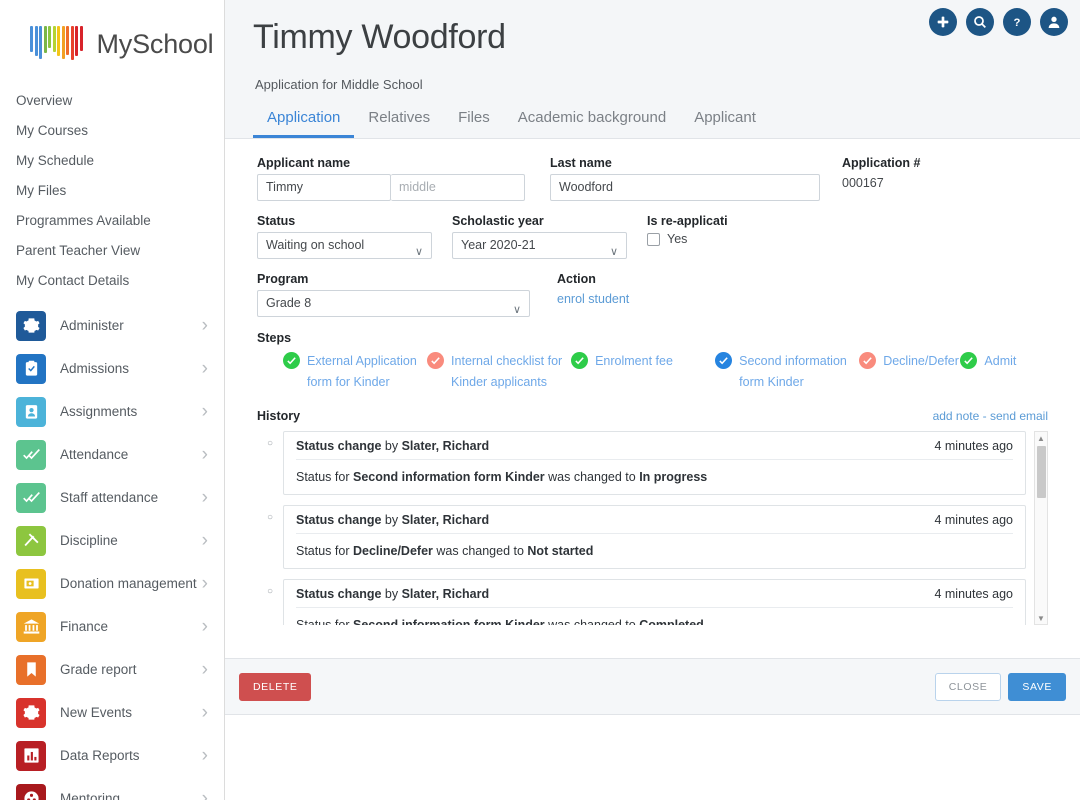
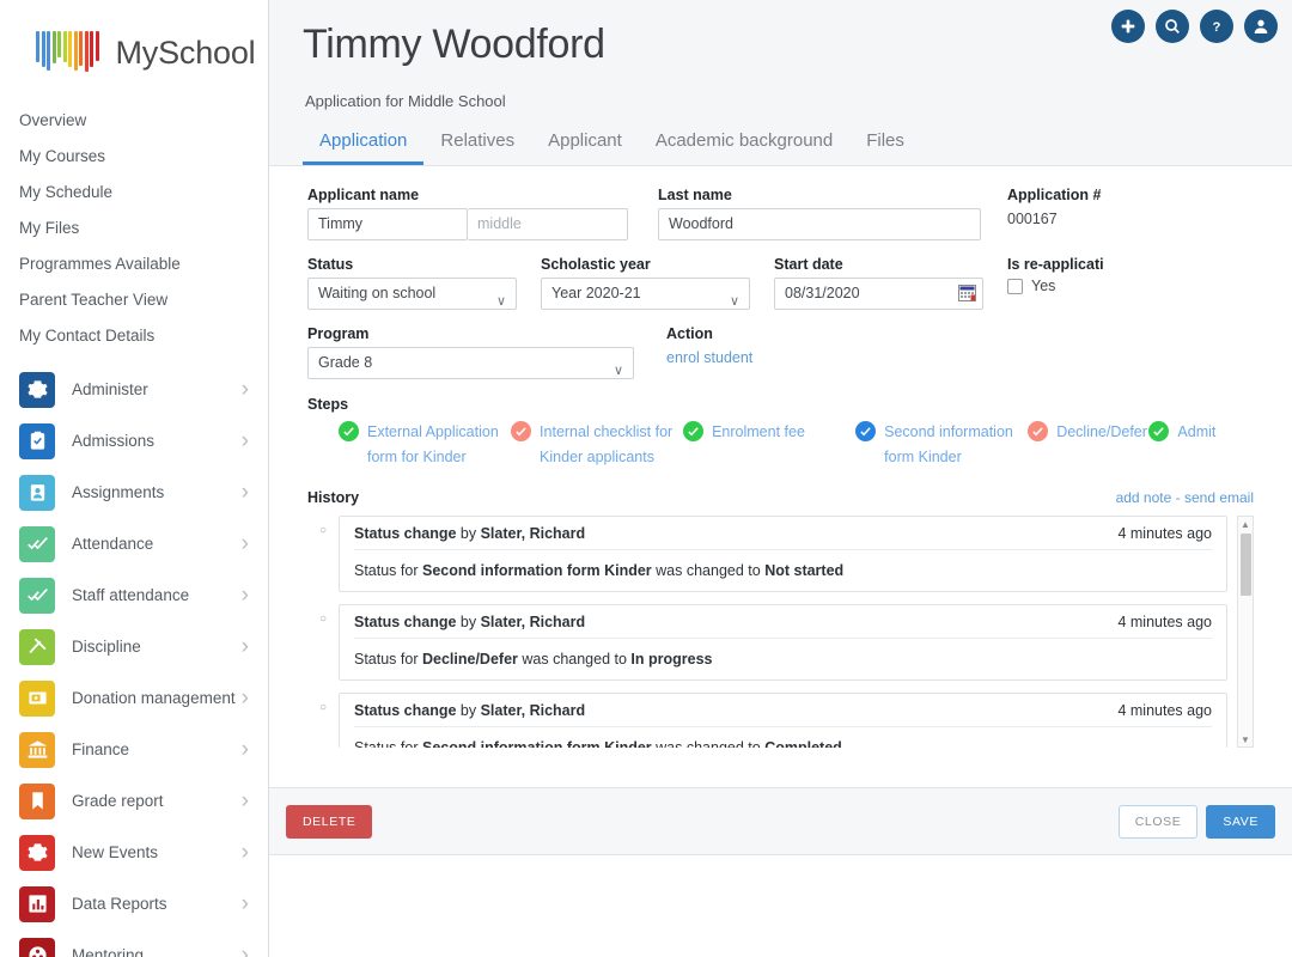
  MySchool
  Overview
  My Courses
  My Schedule
  My Files
  Programmes Available
  Parent Teacher View
  My Contact Details
  Administer
  ›
  Admissions
  ›
  Assignments
  ›
  Attendance
  ›
  Staff attendance
  ›
  Discipline
  ›
  Donation management
  ›
  Finance
  ›
  Grade report
  ›
  New Events
  ›
  Data Reports
  ›
  Mentoring
  ›
  ?
  Timmy Woodford
  Application for Middle School
  Application
  Relatives
- Files
+ Applicant
  Academic background
- Applicant
+ Files
  Applicant name
  Timmy
  middle
  Last name
  Woodford
  Application #
  000167
  Status
  Waiting on school
  ∨
  Scholastic year
  Year 2020-21
  ∨
+ Start date
+ 08/31/2020
  Is re-applicati
  Yes
  Program
  Grade 8
  ∨
  Action
  enrol student
  Steps
  External Application
  form for Kinder
  Internal checklist for
  Kinder applicants
  Enrolment fee
  Second information
  form Kinder
  Decline/Defer
  Admit
  History
  add note - send email
  ○
  Status change by Slater, Richard
  4 minutes ago
- Status for Second information form Kinder was changed to In progress
+ Status for Second information form Kinder was changed to Not started
  ○
  Status change by Slater, Richard
  4 minutes ago
- Status for Decline/Defer was changed to Not started
+ Status for Decline/Defer was changed to In progress
  ○
  Status change by Slater, Richard
  4 minutes ago
  ▲
  ▼
  DELETE
  CLOSE
  SAVE
